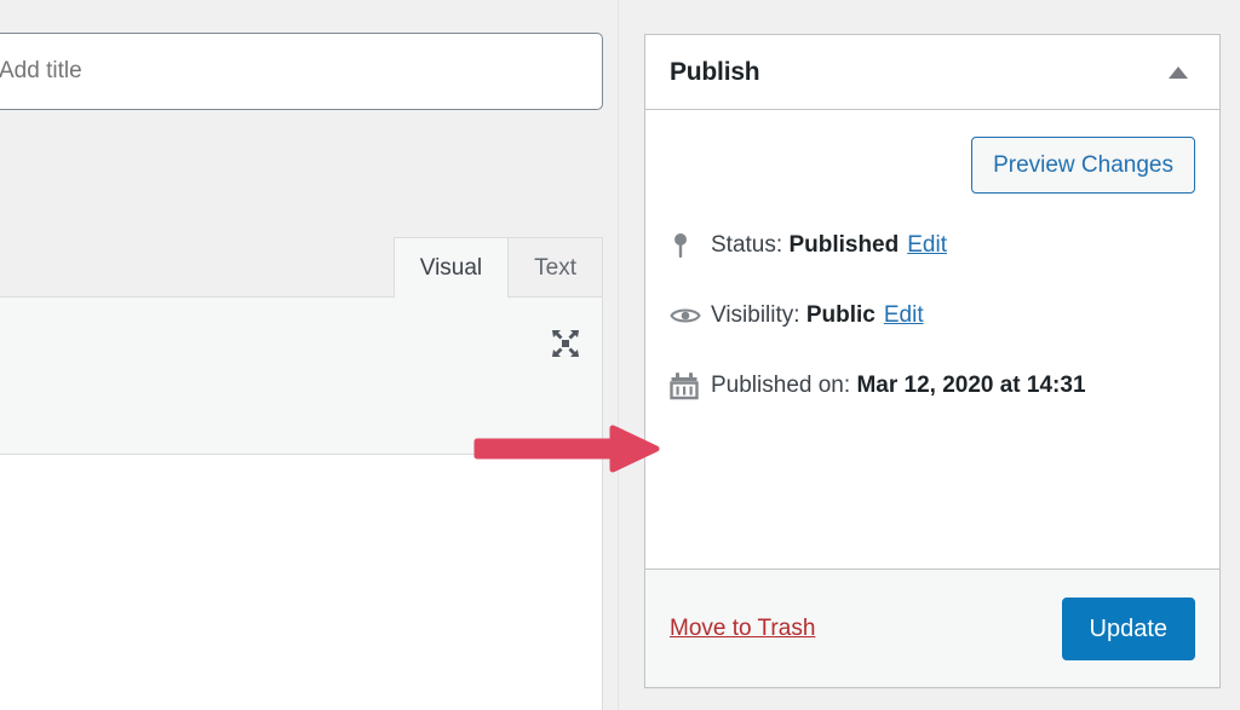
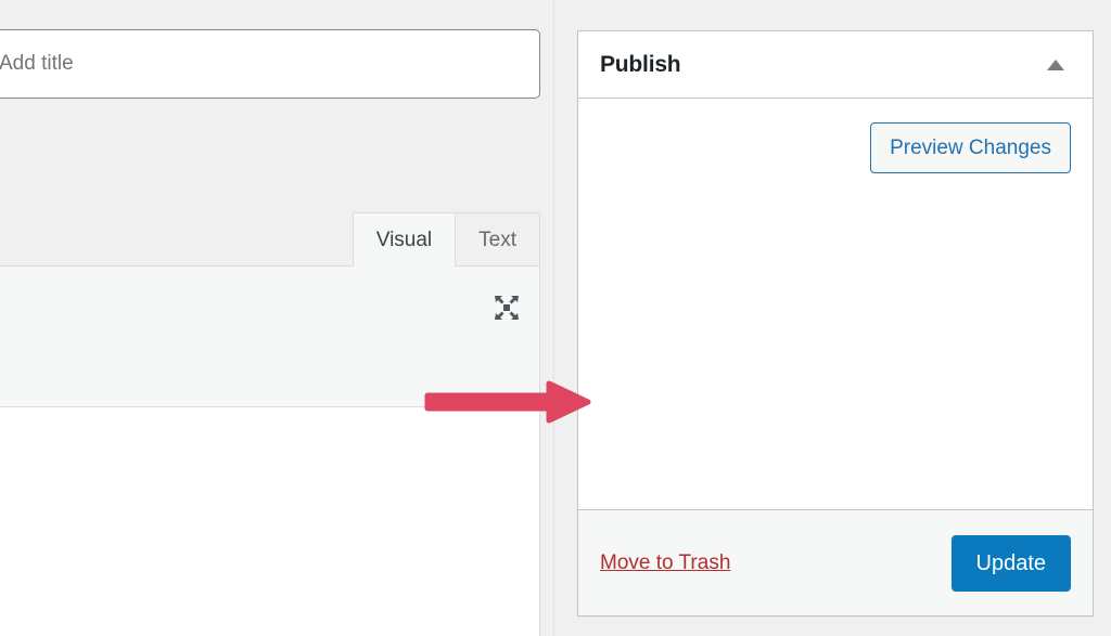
  Add title
  Visual
  Text
  Publish
  Preview Changes
- Status: Published Edit
- Visibility: Public Edit
- Published on: Mar 12, 2020 at 14:31
  Move to Trash
  Update
